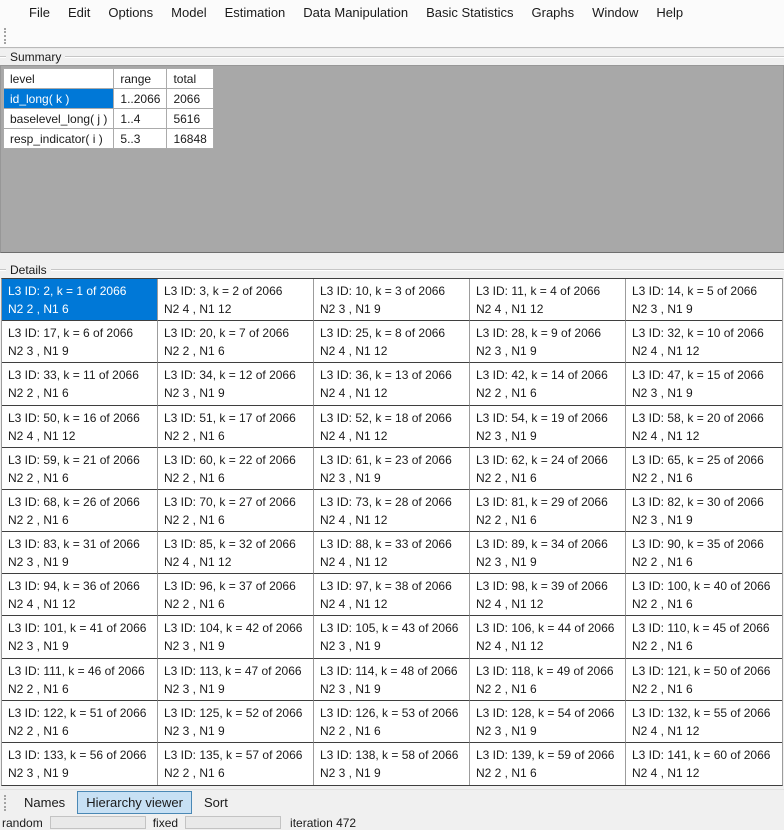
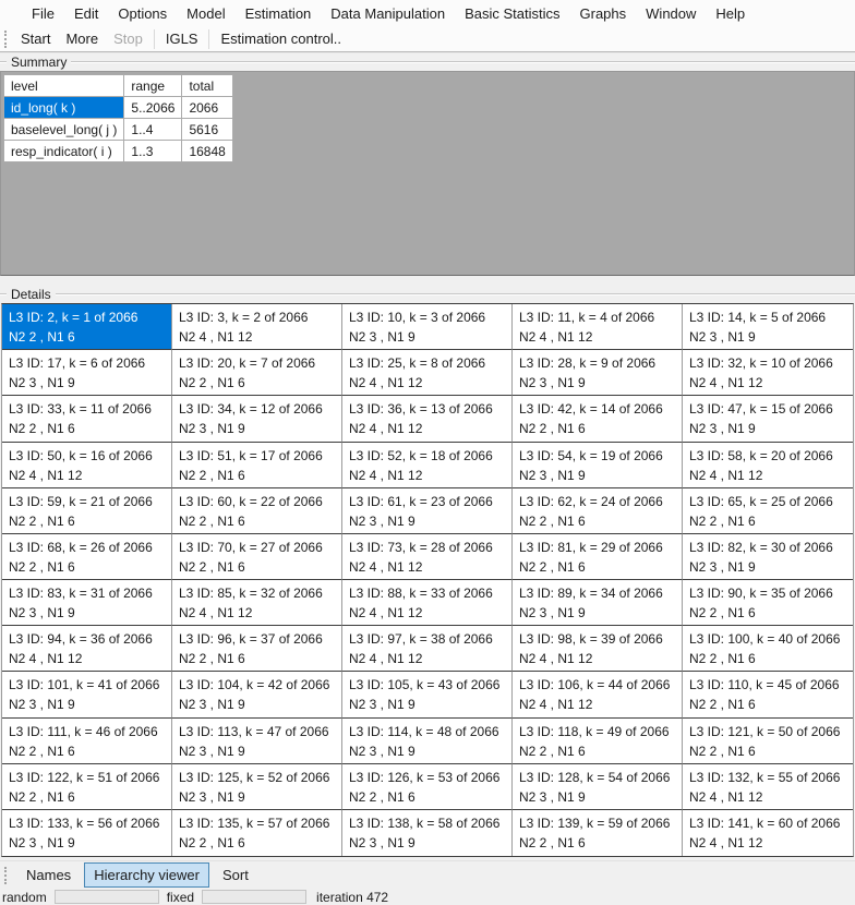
  File
  Edit
  Options
  Model
  Estimation
  Data Manipulation
  Basic Statistics
  Graphs
  Window
  Help
+ Start
+ More
+ Stop
+ IGLS
+ Estimation control..
  Summary
  level	range	total
- id_long( k )	1..2066	2066
+ id_long( k )	5..2066	2066
  baselevel_long( j )	1..4	5616
- resp_indicator( i )	5..3	16848
+ resp_indicator( i )	1..3	16848
  Details
  L3 ID: 2, k = 1 of 2066
  N2 2 , N1 6
  L3 ID: 3, k = 2 of 2066
  N2 4 , N1 12
  L3 ID: 10, k = 3 of 2066
  N2 3 , N1 9
  L3 ID: 11, k = 4 of 2066
  N2 4 , N1 12
  L3 ID: 14, k = 5 of 2066
  N2 3 , N1 9
  L3 ID: 17, k = 6 of 2066
  N2 3 , N1 9
  L3 ID: 20, k = 7 of 2066
  N2 2 , N1 6
  L3 ID: 25, k = 8 of 2066
  N2 4 , N1 12
  L3 ID: 28, k = 9 of 2066
  N2 3 , N1 9
  L3 ID: 32, k = 10 of 2066
  N2 4 , N1 12
  L3 ID: 33, k = 11 of 2066
  N2 2 , N1 6
  L3 ID: 34, k = 12 of 2066
  N2 3 , N1 9
  L3 ID: 36, k = 13 of 2066
  N2 4 , N1 12
  L3 ID: 42, k = 14 of 2066
  N2 2 , N1 6
  L3 ID: 47, k = 15 of 2066
  N2 3 , N1 9
  L3 ID: 50, k = 16 of 2066
  N2 4 , N1 12
  L3 ID: 51, k = 17 of 2066
  N2 2 , N1 6
  L3 ID: 52, k = 18 of 2066
  N2 4 , N1 12
  L3 ID: 54, k = 19 of 2066
  N2 3 , N1 9
  L3 ID: 58, k = 20 of 2066
  N2 4 , N1 12
  L3 ID: 59, k = 21 of 2066
  N2 2 , N1 6
  L3 ID: 60, k = 22 of 2066
  N2 2 , N1 6
  L3 ID: 61, k = 23 of 2066
  N2 3 , N1 9
  L3 ID: 62, k = 24 of 2066
  N2 2 , N1 6
  L3 ID: 65, k = 25 of 2066
  N2 2 , N1 6
  L3 ID: 68, k = 26 of 2066
  N2 2 , N1 6
  L3 ID: 70, k = 27 of 2066
  N2 2 , N1 6
  L3 ID: 73, k = 28 of 2066
  N2 4 , N1 12
  L3 ID: 81, k = 29 of 2066
  N2 2 , N1 6
  L3 ID: 82, k = 30 of 2066
  N2 3 , N1 9
  L3 ID: 83, k = 31 of 2066
  N2 3 , N1 9
  L3 ID: 85, k = 32 of 2066
  N2 4 , N1 12
  L3 ID: 88, k = 33 of 2066
  N2 4 , N1 12
  L3 ID: 89, k = 34 of 2066
  N2 3 , N1 9
  L3 ID: 90, k = 35 of 2066
  N2 2 , N1 6
  L3 ID: 94, k = 36 of 2066
  N2 4 , N1 12
  L3 ID: 96, k = 37 of 2066
  N2 2 , N1 6
  L3 ID: 97, k = 38 of 2066
  N2 4 , N1 12
  L3 ID: 98, k = 39 of 2066
  N2 4 , N1 12
  L3 ID: 100, k = 40 of 2066
  N2 2 , N1 6
  L3 ID: 101, k = 41 of 2066
  N2 3 , N1 9
  L3 ID: 104, k = 42 of 2066
  N2 3 , N1 9
  L3 ID: 105, k = 43 of 2066
  N2 3 , N1 9
  L3 ID: 106, k = 44 of 2066
  N2 4 , N1 12
  L3 ID: 110, k = 45 of 2066
  N2 2 , N1 6
  L3 ID: 111, k = 46 of 2066
  N2 2 , N1 6
  L3 ID: 113, k = 47 of 2066
  N2 3 , N1 9
  L3 ID: 114, k = 48 of 2066
  N2 3 , N1 9
  L3 ID: 118, k = 49 of 2066
  N2 2 , N1 6
  L3 ID: 121, k = 50 of 2066
  N2 2 , N1 6
  L3 ID: 122, k = 51 of 2066
  N2 2 , N1 6
  L3 ID: 125, k = 52 of 2066
  N2 3 , N1 9
  L3 ID: 126, k = 53 of 2066
  N2 2 , N1 6
  L3 ID: 128, k = 54 of 2066
  N2 3 , N1 9
  L3 ID: 132, k = 55 of 2066
  N2 4 , N1 12
  L3 ID: 133, k = 56 of 2066
  N2 3 , N1 9
  L3 ID: 135, k = 57 of 2066
  N2 2 , N1 6
  L3 ID: 138, k = 58 of 2066
  N2 3 , N1 9
  L3 ID: 139, k = 59 of 2066
  N2 2 , N1 6
  L3 ID: 141, k = 60 of 2066
  N2 4 , N1 12
  Names
  Hierarchy viewer
  Sort
  random
  fixed
  iteration 472
